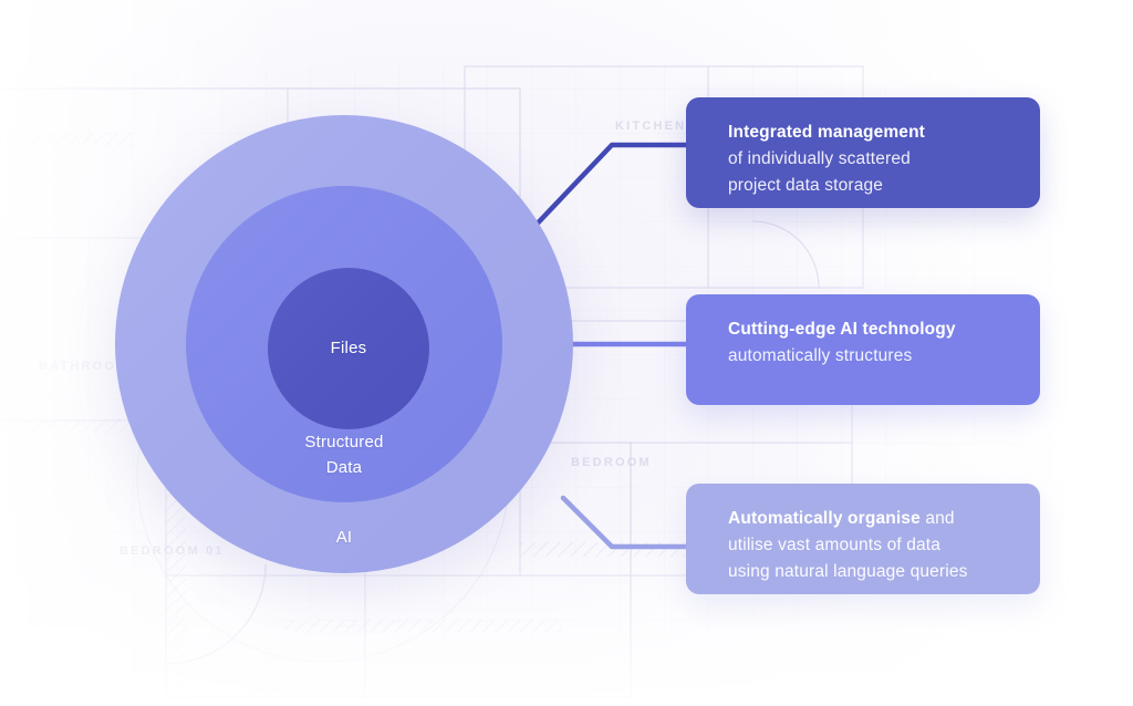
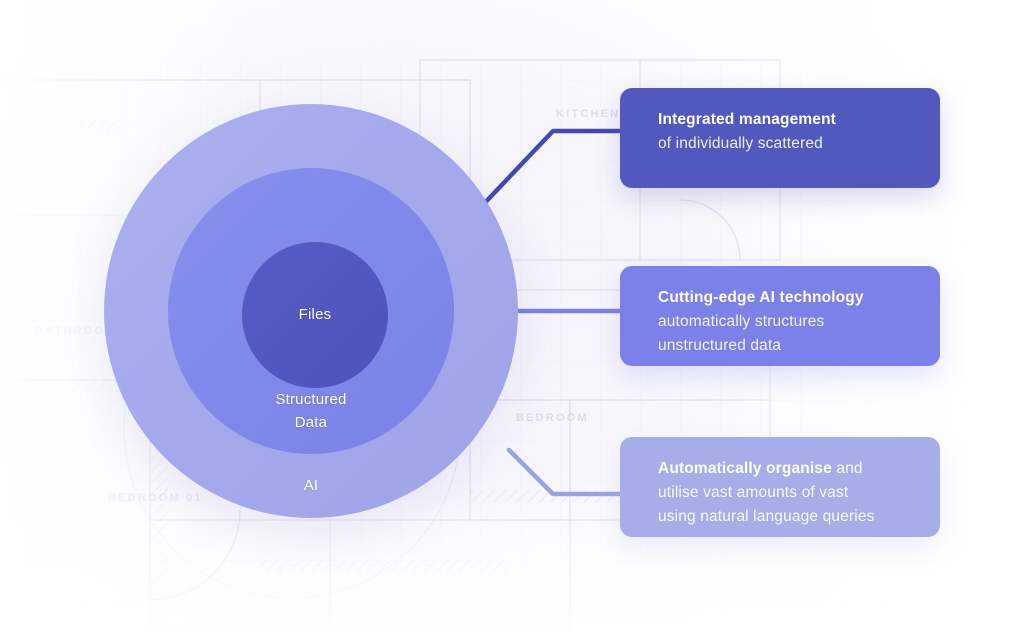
  KITCHEN
  BEDROOM
  AI
  Structured
  Data
  Files
  Integrated management
  of individually scattered
- project data storage
  Cutting-edge AI technology
  automatically structures
+ unstructured data
  Automatically organise and
- utilise vast amounts of data
+ utilise vast amounts of vast
  using natural language queries
